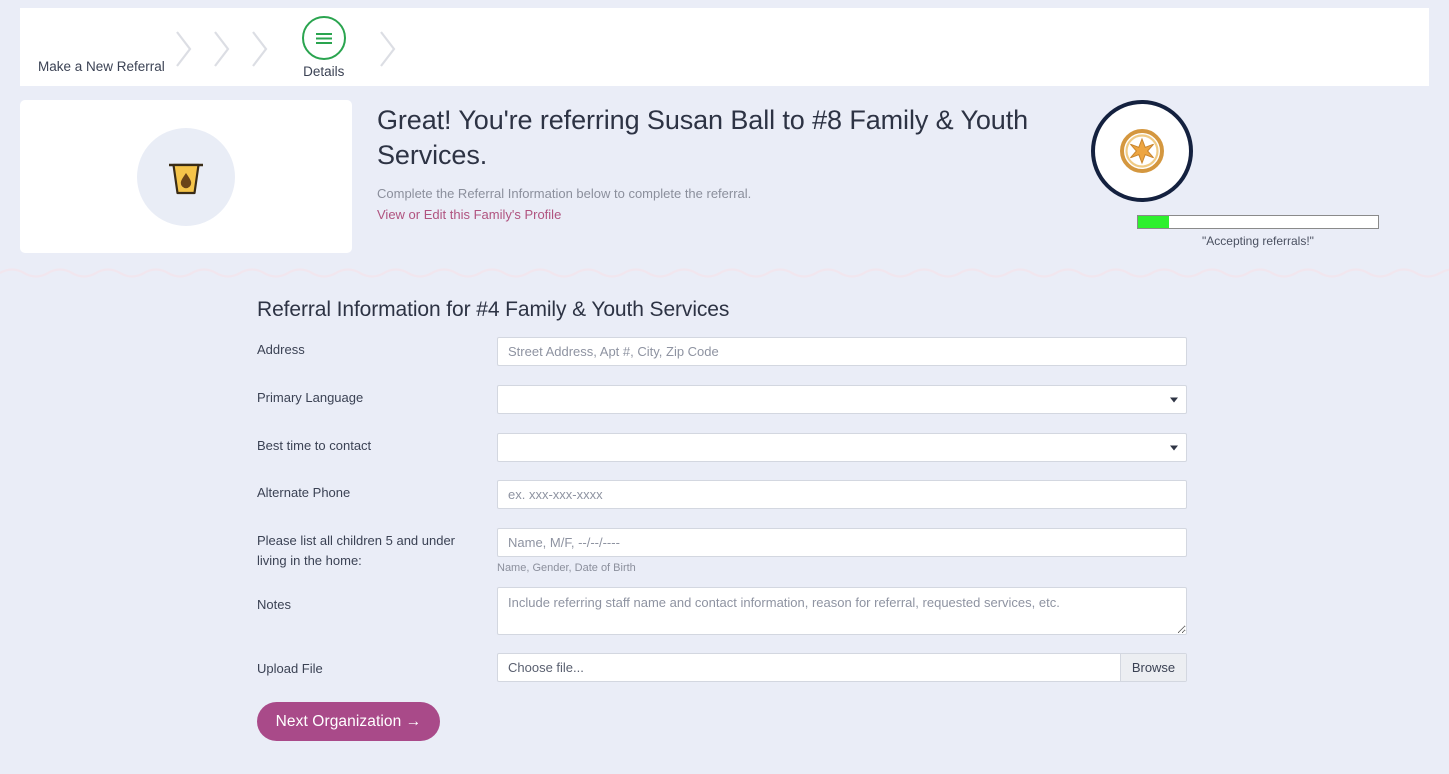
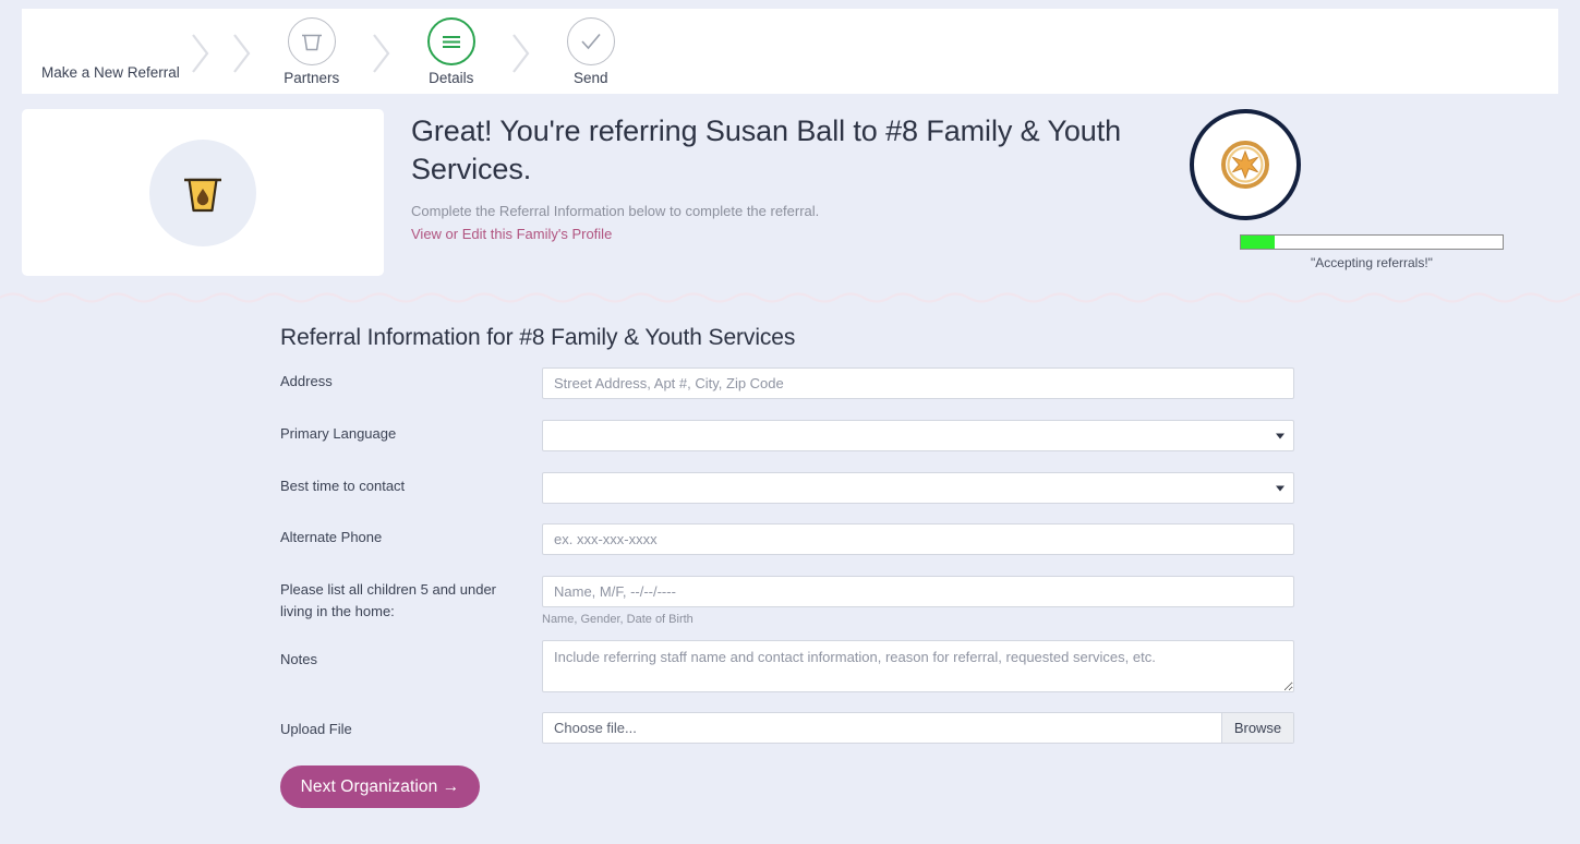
  Make a New Referral
+ Partners
  Details
+ Send
  Great! You're referring Susan Ball to #8 Family & Youth Services.
  Complete the Referral Information below to complete the referral.
  View or Edit this Family's Profile
  "Accepting referrals!"
- Referral Information for #4 Family & Youth Services
+ Referral Information for #8 Family & Youth Services
  Address
  Street Address, Apt #, City, Zip Code
  Primary Language
  Best time to contact
  Alternate Phone
  ex. xxx-xxx-xxxx
  Please list all children 5 and under living in the home:
  Name, M/F, --/--/----
  Name, Gender, Date of Birth
  Notes
  Include referring staff name and contact information, reason for referral, requested services, etc.
  Upload File
  Choose file...
  Browse
  Next Organization →
